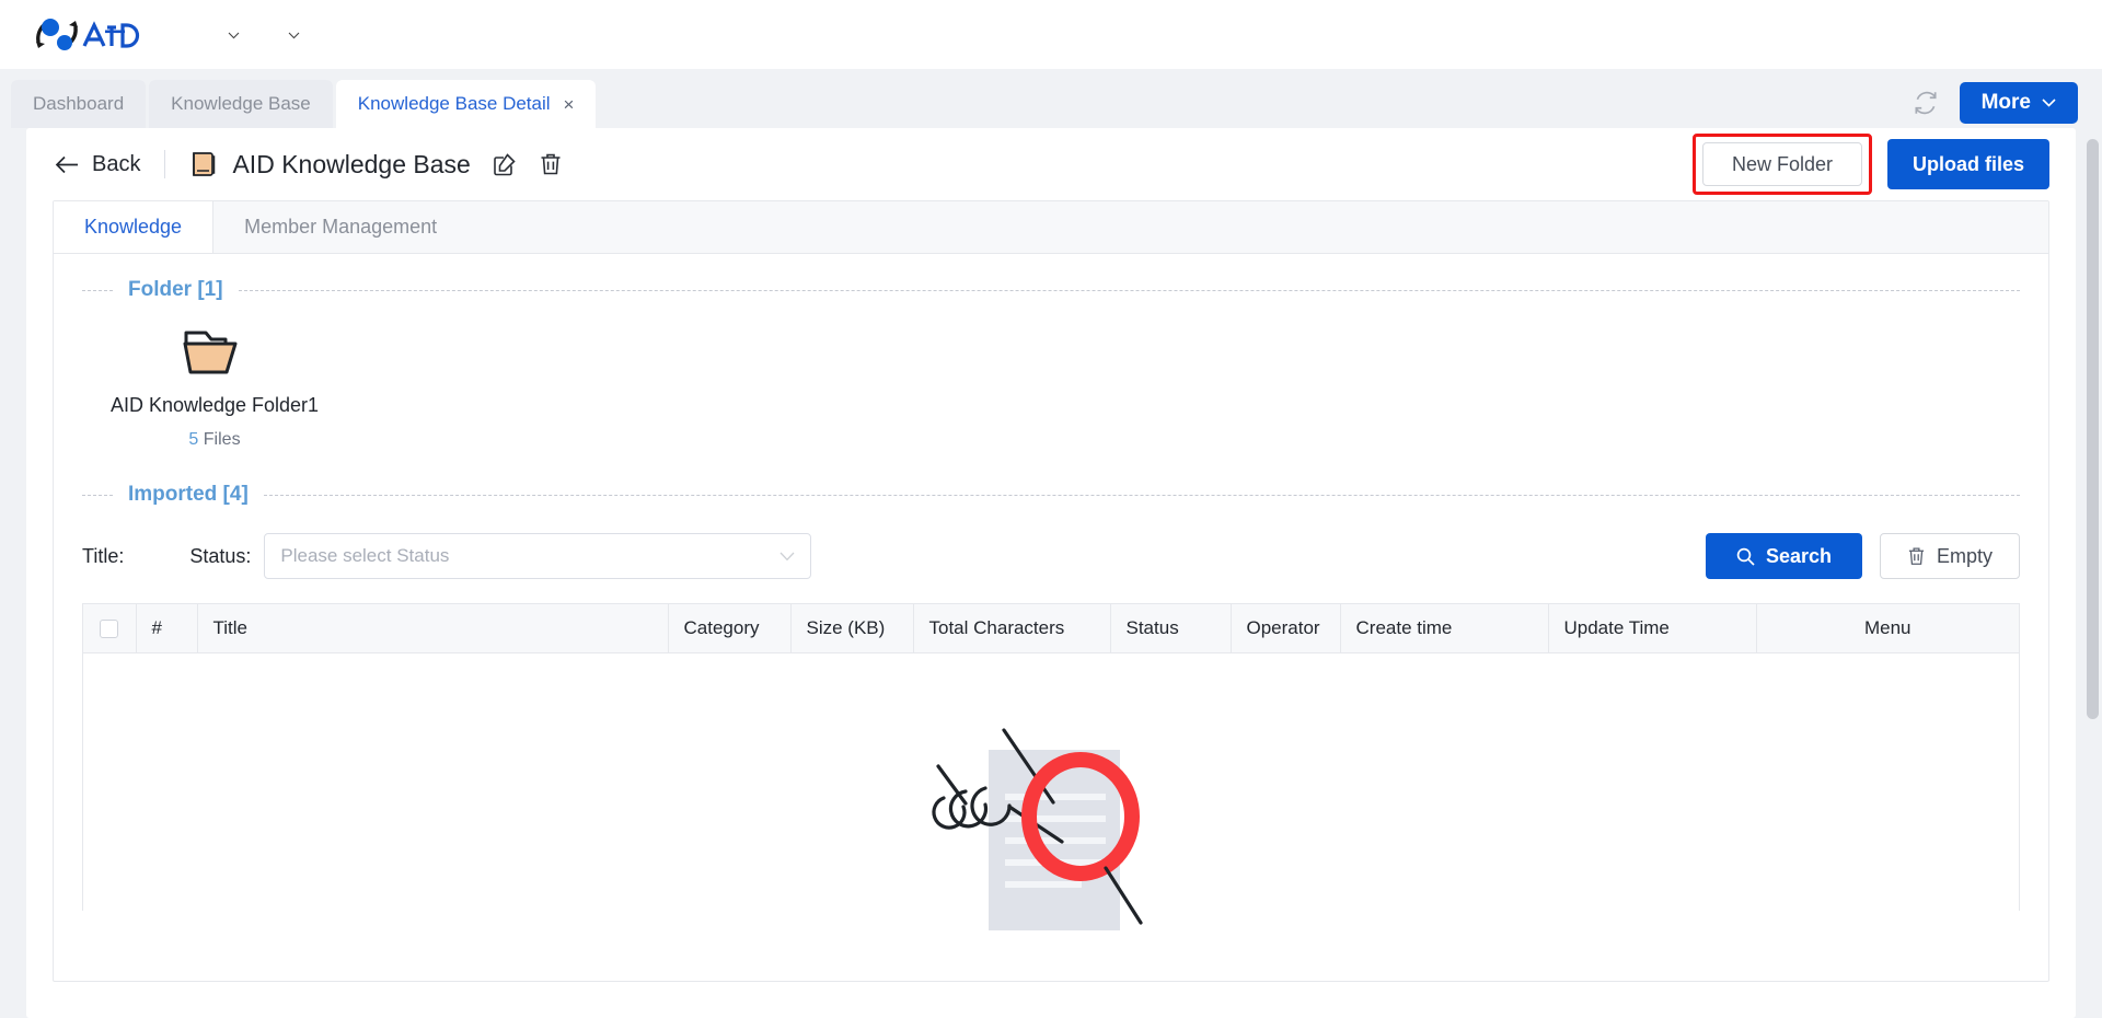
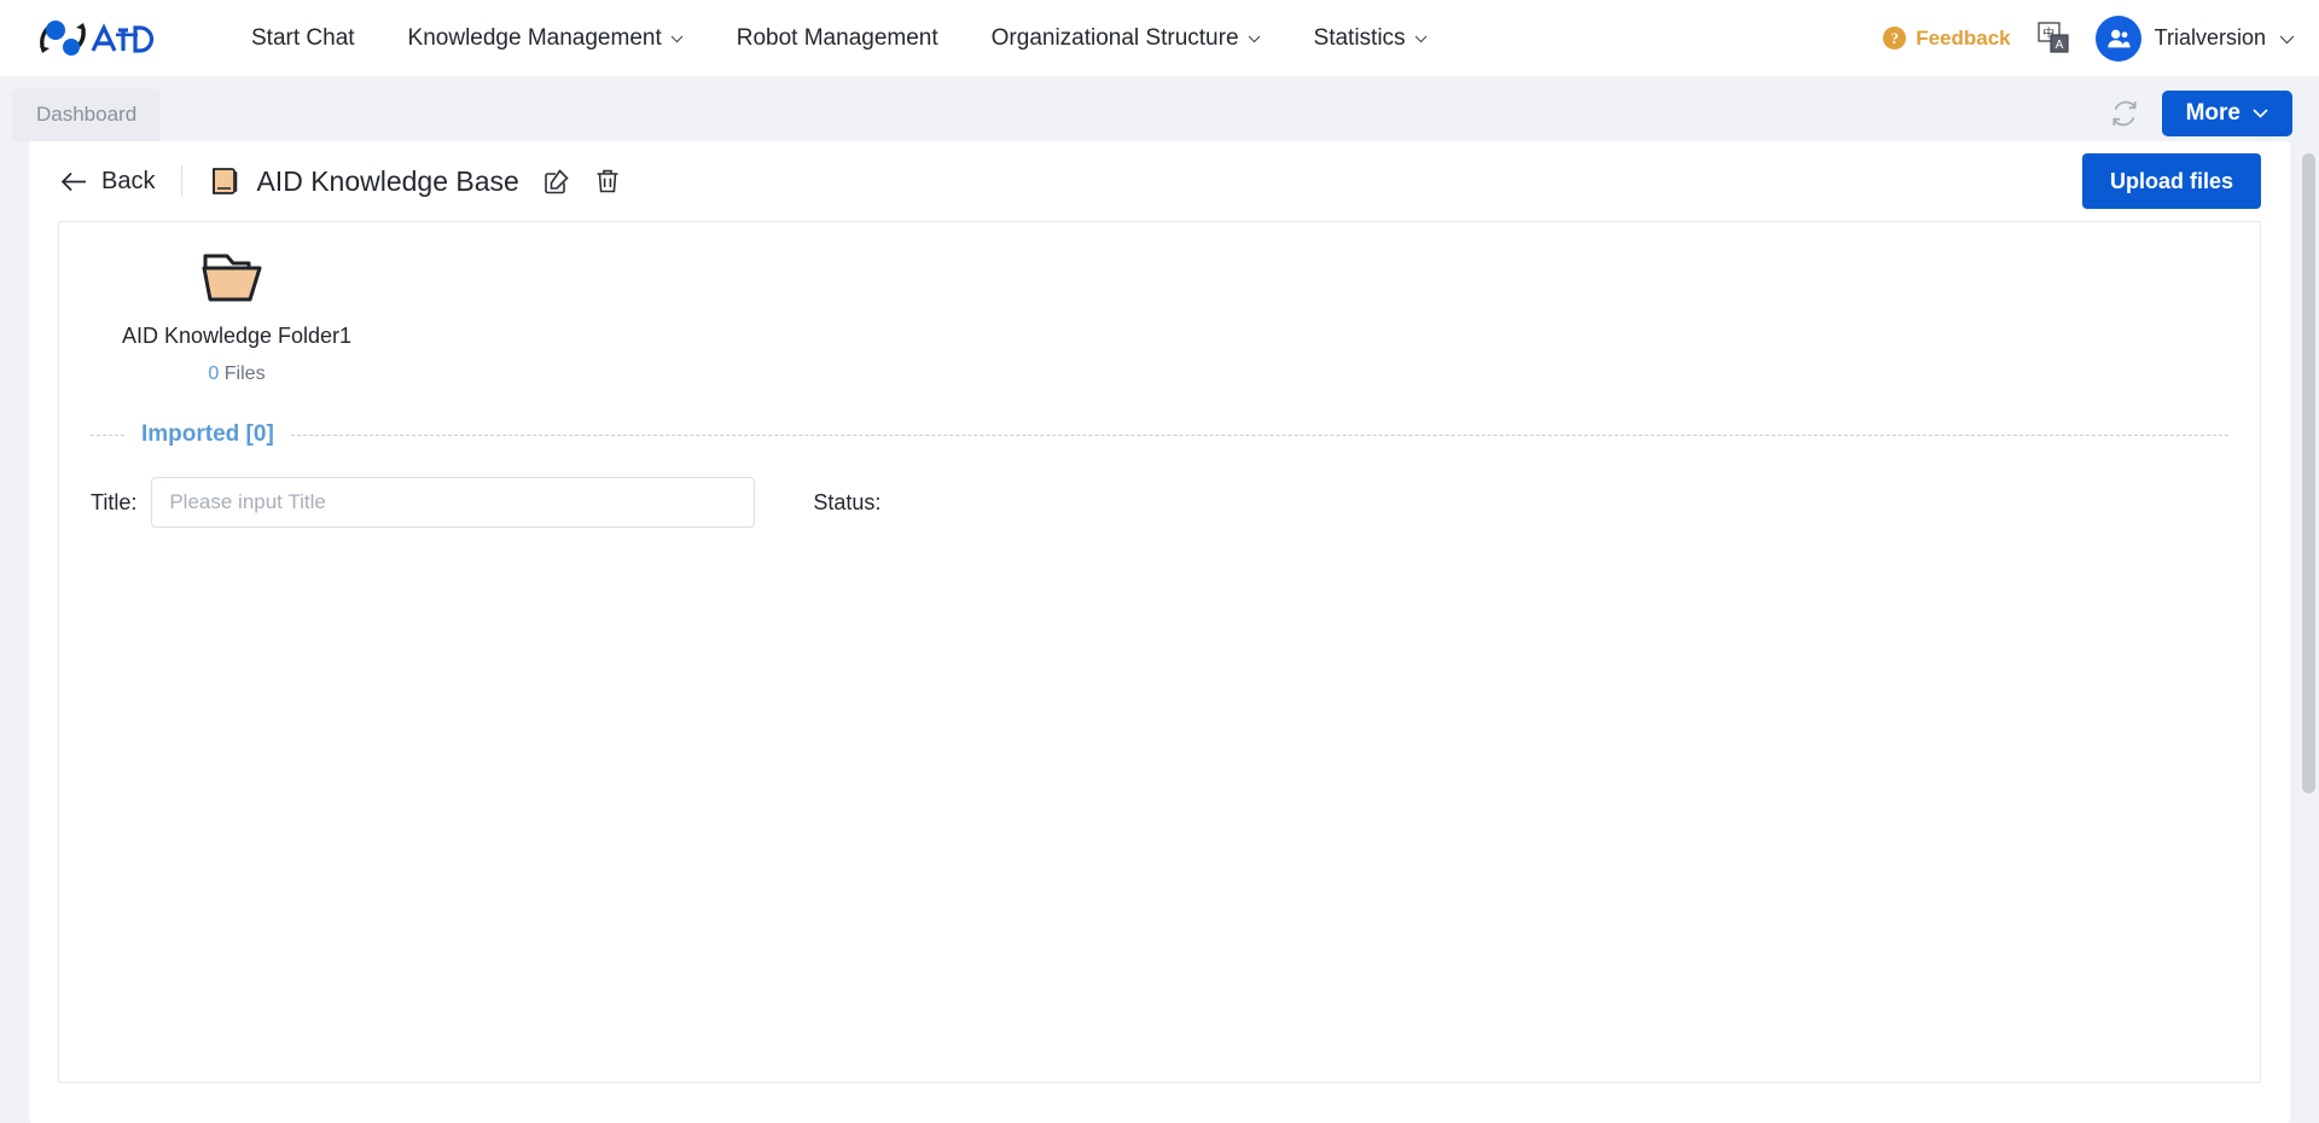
+ Start Chat
+ Knowledge Management
+ Robot Management
+ Organizational Structure
+ Statistics
+ ?
+ Feedback
+ 中
+ A
+ Trialversion
  Dashboard
- Knowledge Base
- Knowledge Base Detail
- ×
  More
  Back
  AID Knowledge Base
- New Folder
  Upload files
- Knowledge
- Member Management
- Folder [1]
  AID Knowledge Folder1
- 5 Files
+ 0 Files
- Imported [4]
+ Imported [0]
  Title:
+ Please input Title
  Status:
- Please select Status
- Search
- Empty
- 	#	Title	Category	Size (KB)	Total Characters	Status	Operator	Create time	Update Time	Menu
